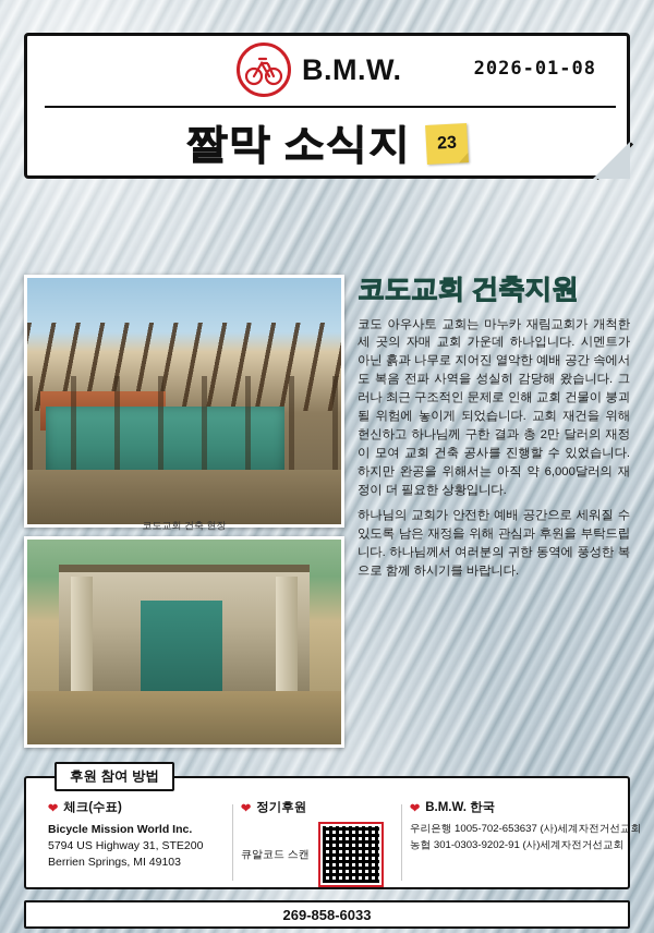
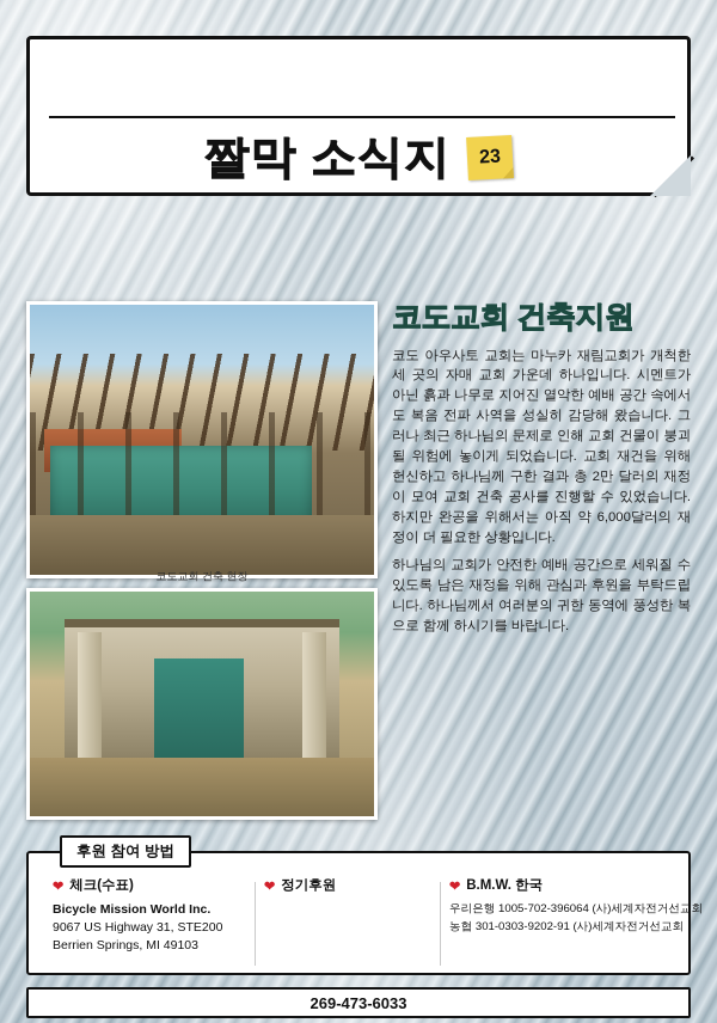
- B.M.W.
- 2026-01-08
  짤막 소식지
  코도교회 건축 현장
  코도교회 건축지원
- 코도 아우사토 교회는 마누카 재림교회가 개척한 세 곳의 자매 교회 가운데 하나입니다. 시멘트가 아닌 흙과 나무로 지어진 열악한 예배 공간 속에서도 복음 전파 사역을 성실히 감당해 왔습니다. 그러나 최근 구조적인 문제로 인해 교회 건물이 붕괴될 위험에 놓이게 되었습니다. 교회 재건을 위해 헌신하고 하나님께 구한 결과 총 2만 달러의 재정이 모여 교회 건축 공사를 진행할 수 있었습니다. 하지만 완공을 위해서는 아직 약 6,000달러의 재정이 더 필요한 상황입니다.
+ 코도 아우사토 교회는 마누카 재림교회가 개척한 세 곳의 자매 교회 가운데 하나입니다. 시멘트가 아닌 흙과 나무로 지어진 열악한 예배 공간 속에서도 복음 전파 사역을 성실히 감당해 왔습니다. 그러나 최근 하나님의 문제로 인해 교회 건물이 붕괴될 위험에 놓이게 되었습니다. 교회 재건을 위해 헌신하고 하나님께 구한 결과 총 2만 달러의 재정이 모여 교회 건축 공사를 진행할 수 있었습니다. 하지만 완공을 위해서는 아직 약 6,000달러의 재정이 더 필요한 상황입니다.
  하나님의 교회가 안전한 예배 공간으로 세워질 수 있도록 남은 재정을 위해 관심과 후원을 부탁드립니다. 하나님께서 여러분의 귀한 동역에 풍성한 복으로 함께 하시기를 바랍니다.
  후원 참여 방법
  ❤
  체크(수표)
  Bicycle Mission World Inc.
- 5794 US Highway 31, STE200
+ 9067 US Highway 31, STE200
  Berrien Springs, MI 49103
  ❤
  정기후원
- 큐알코드 스캔
  ❤
  B.M.W. 한국
- 우리은행 1005-702-653637 (사)세계자전거선교회
+ 우리은행 1005-702-396064 (사)세계자전거선교회
  농협 301-0303-9202-91 (사)세계자전거선교회
- 269-858-6033
+ 269-473-6033
